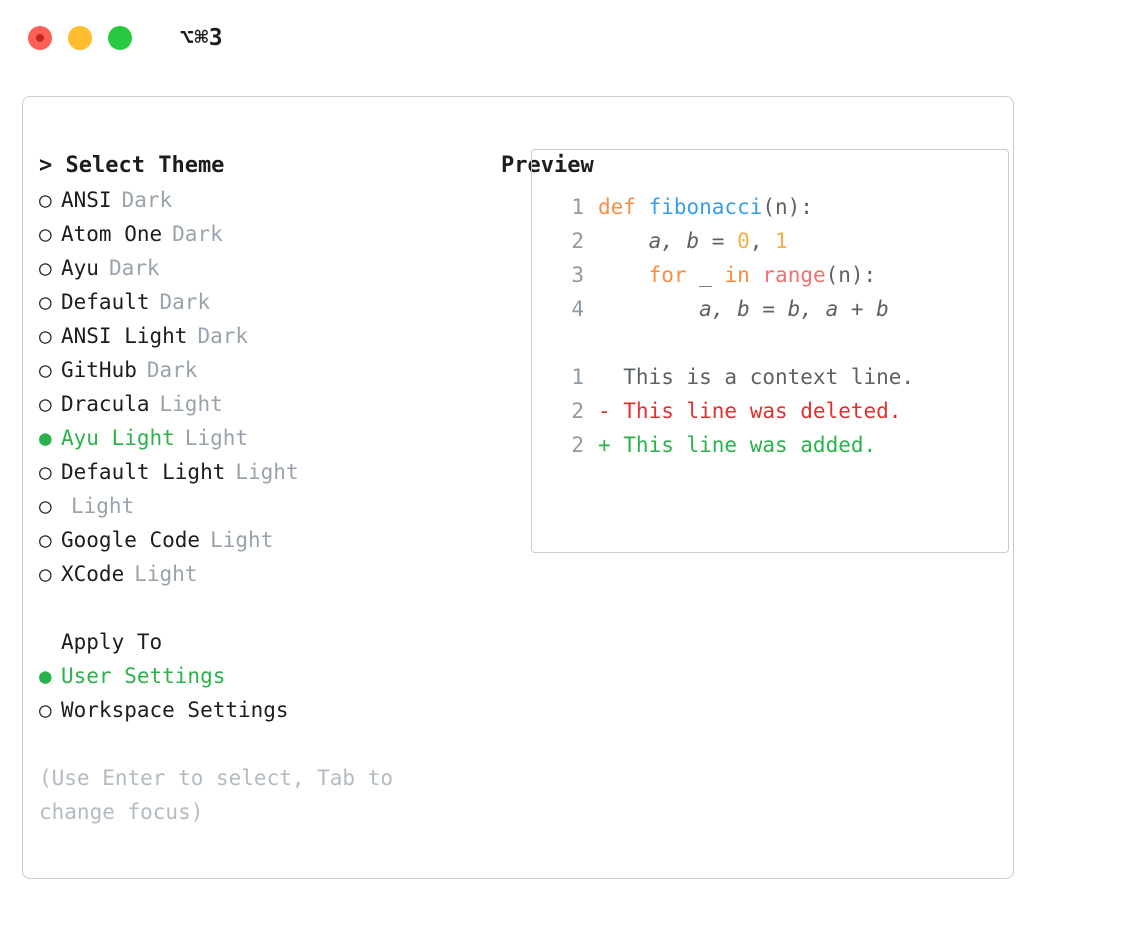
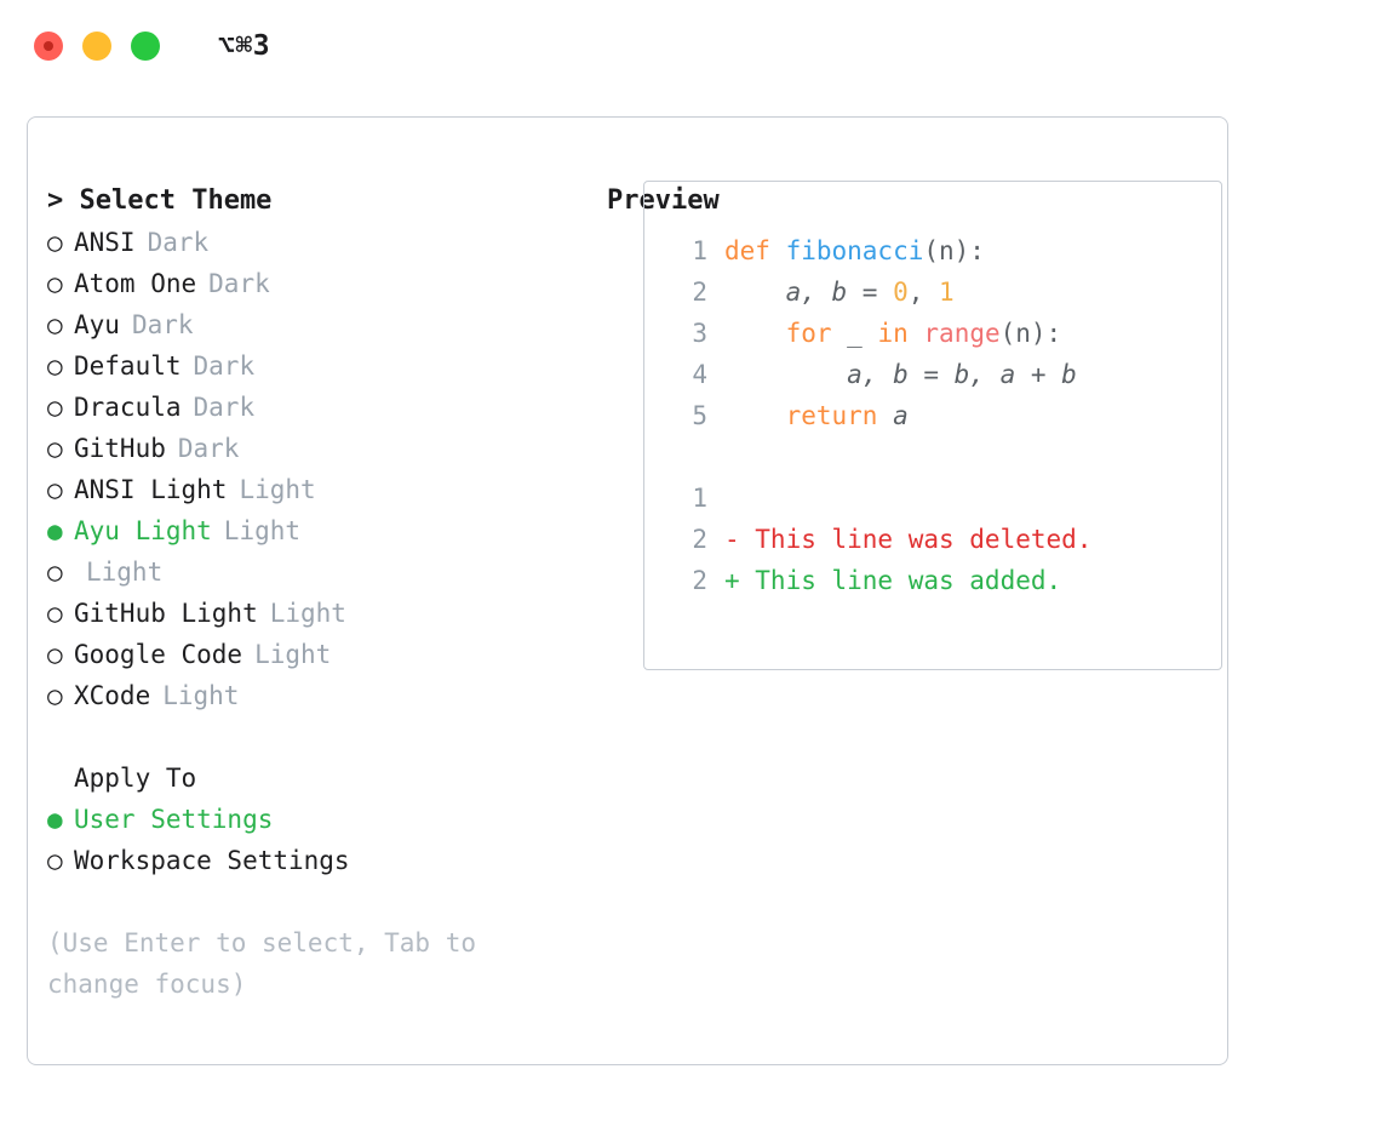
  ⌥⌘3
  > Select Theme
  ○
  ANSI
  Dark
  ○
  Atom One
  Dark
  ○
  Ayu
  Dark
  ○
  Default
  Dark
  ○
- ANSI Light
+ Dracula
  Dark
  ○
  GitHub
  Dark
  ○
- Dracula
+ ANSI Light
  Light
  ●
  Ayu Light
  Light
  ○
- Default Light
  Light
  ○
+ GitHub Light
  Light
  ○
  Google Code
  Light
  ○
  XCode
  Light
  Apply To
  ●
  User Settings
  ○
  Workspace Settings
  (Use Enter to select, Tab to change focus)
  Preview
  1
  def fibonacci(n):
  2
  a, b = 0, 1
  3
  for _ in range(n):
  4
  a, b = b, a + b
+ 5
+ return a
  1
- This is a context line.
  2
  - This line was deleted.
  2
  + This line was added.
